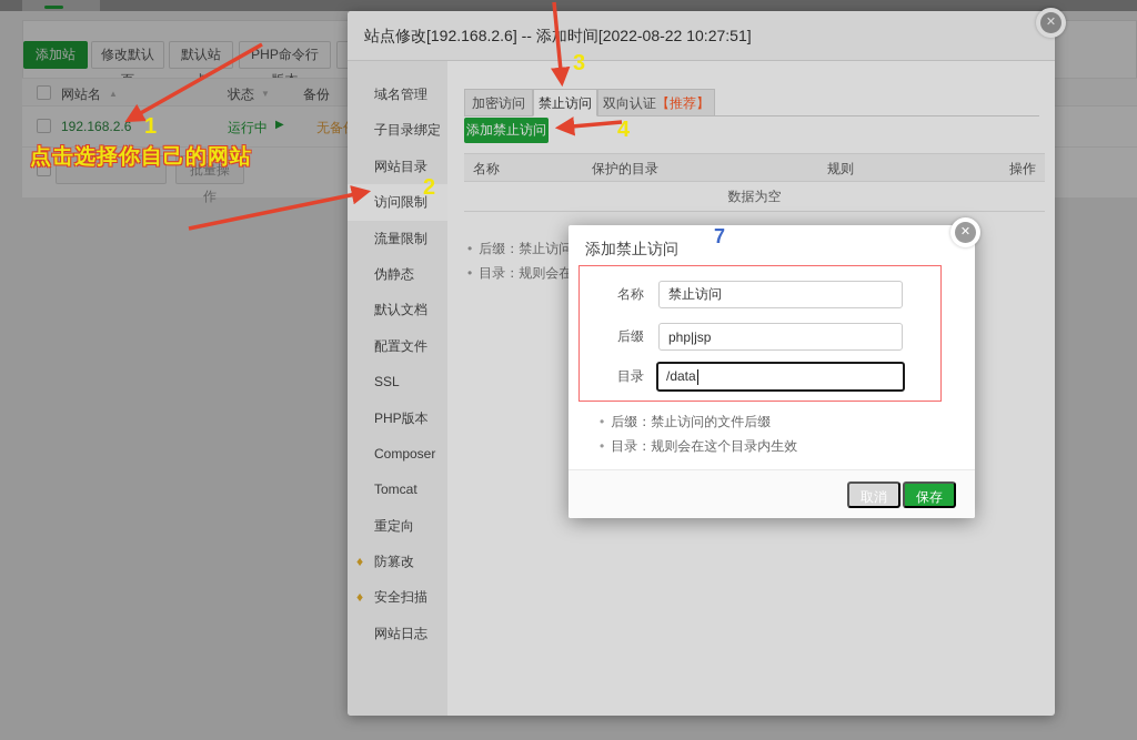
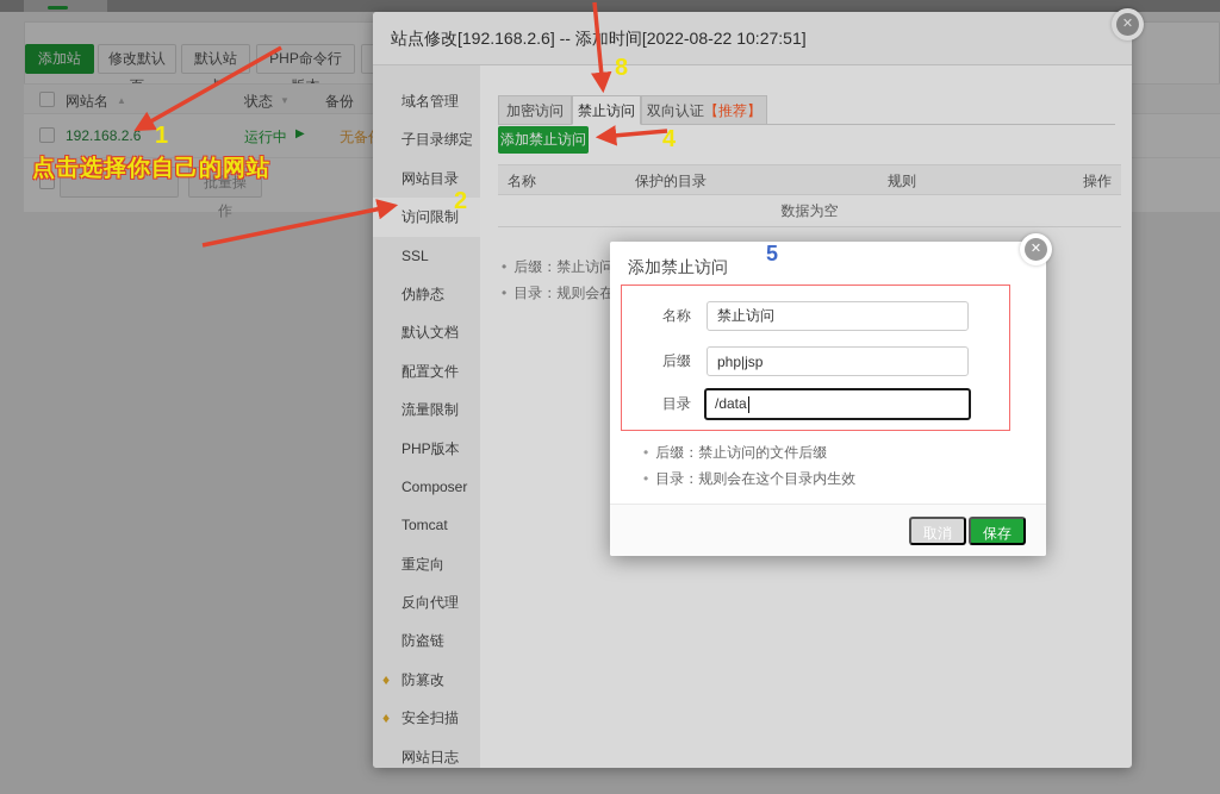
  添加站
  修改默认
  默认站
  PHP命令行
  网站名
  ▲
  状态
  ▼
  备份
  192.168.2.6
  运行中
  ▶
  批量操作
  站点修改[192.168.2.6] -- 添加时间[2022-08-22 10:27:51]
  ✕
  域名管理
  子目录绑定
  网站目录
  访问限制
- 流量限制
+ SSL
  伪静态
  默认文档
  配置文件
- SSL
+ 流量限制
  PHP版本
  Composer
  Tomcat
  重定向
+ 反向代理
+ 防盗链
  ♦
  防篡改
  ♦
  安全扫描
  网站日志
  加密访问
  禁止访问
  双向认证【推荐】
  添加禁止访问
  名称
  保护的目录
  规则
  操作
  数据为空
  添加禁止访问
  ✕
  名称
  禁止访问
  后缀
  php|jsp
  目录
  /data
  • 后缀：禁止访问的文件后缀
  • 目录：规则会在这个目录内生效
  取消
  保存
  1
  2
- 3
+ 8
  4
- 7
+ 5
  点击选择你自己的网站
